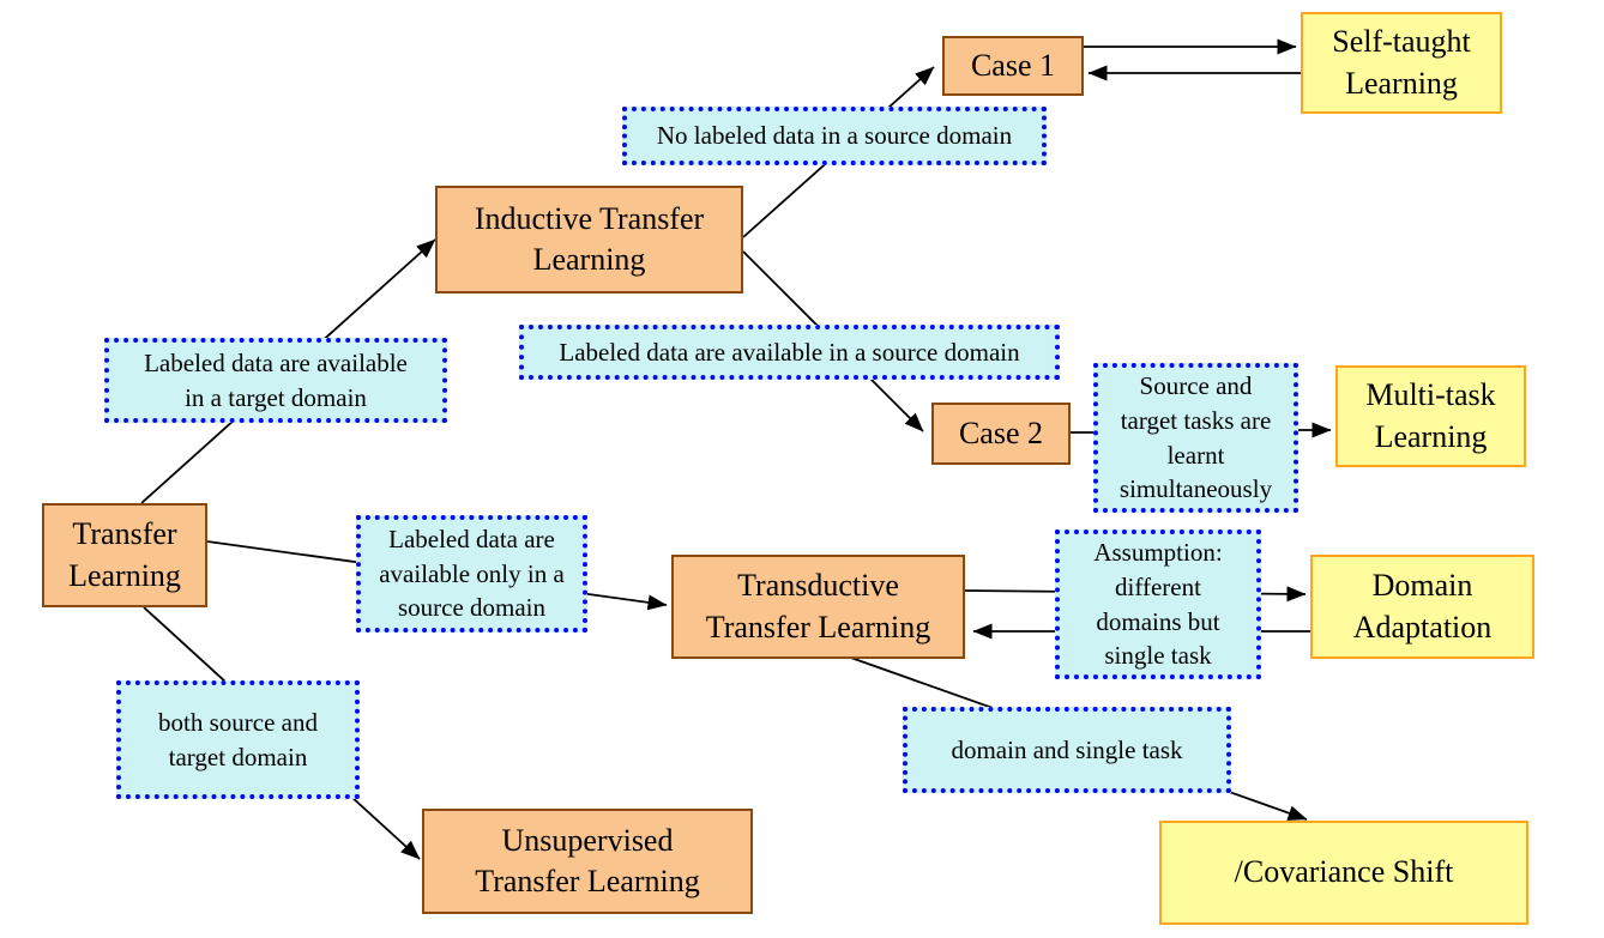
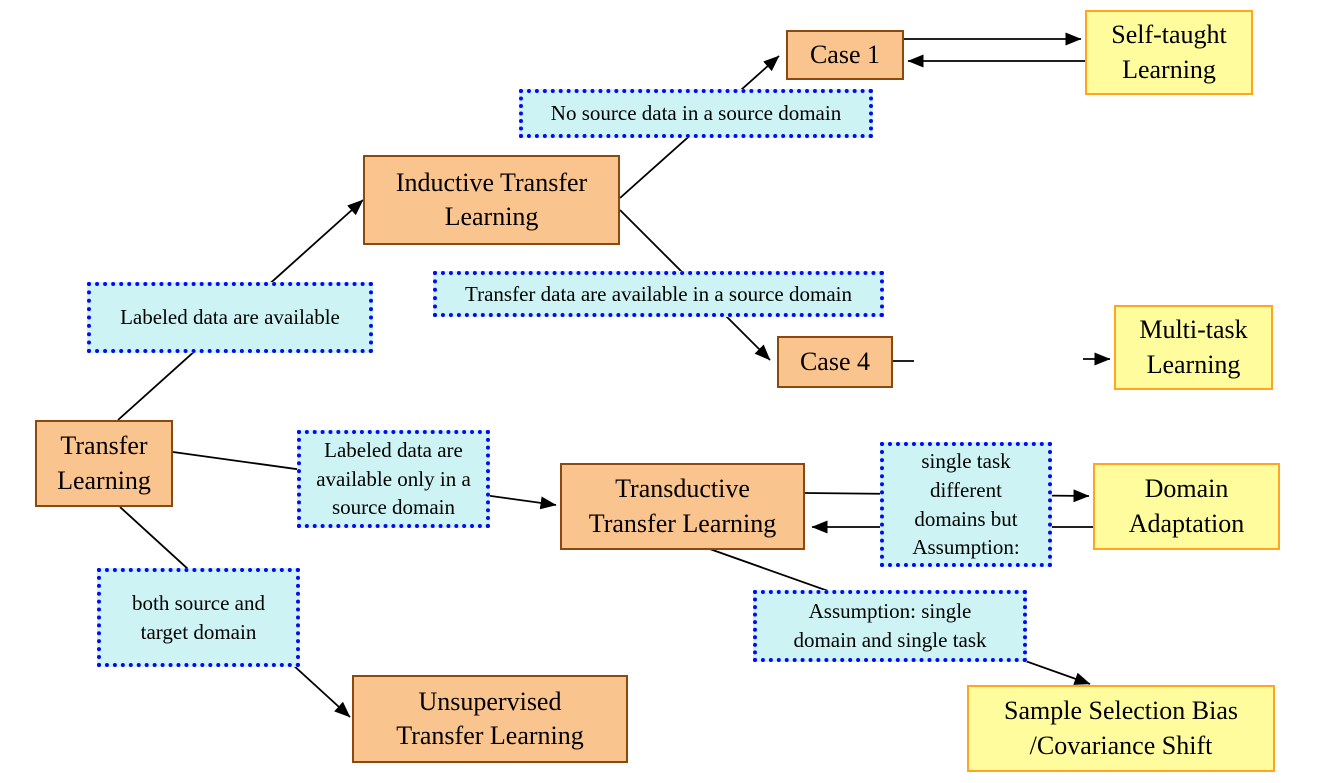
  Transfer
  Learning
  Inductive Transfer
  Learning
  Case 1
- Case 2
+ Case 4
  Transductive
  Transfer Learning
  Unsupervised
  Transfer Learning
  Self-taught
  Learning
  Multi-task
  Learning
  Domain
  Adaptation
+ Sample Selection Bias
  /Covariance Shift
- No labeled data in a source domain
+ No source data in a source domain
  Labeled data are available
- in a target domain
- Labeled data are available in a source domain
+ Transfer data are available in a source domain
- Source and
- target tasks are
- learnt
- simultaneously
  Labeled data are
  available only in a
  source domain
- Assumption:
+ single task
  different
  domains but
- single task
+ Assumption:
  both source and
  target domain
+ Assumption: single
  domain and single task
